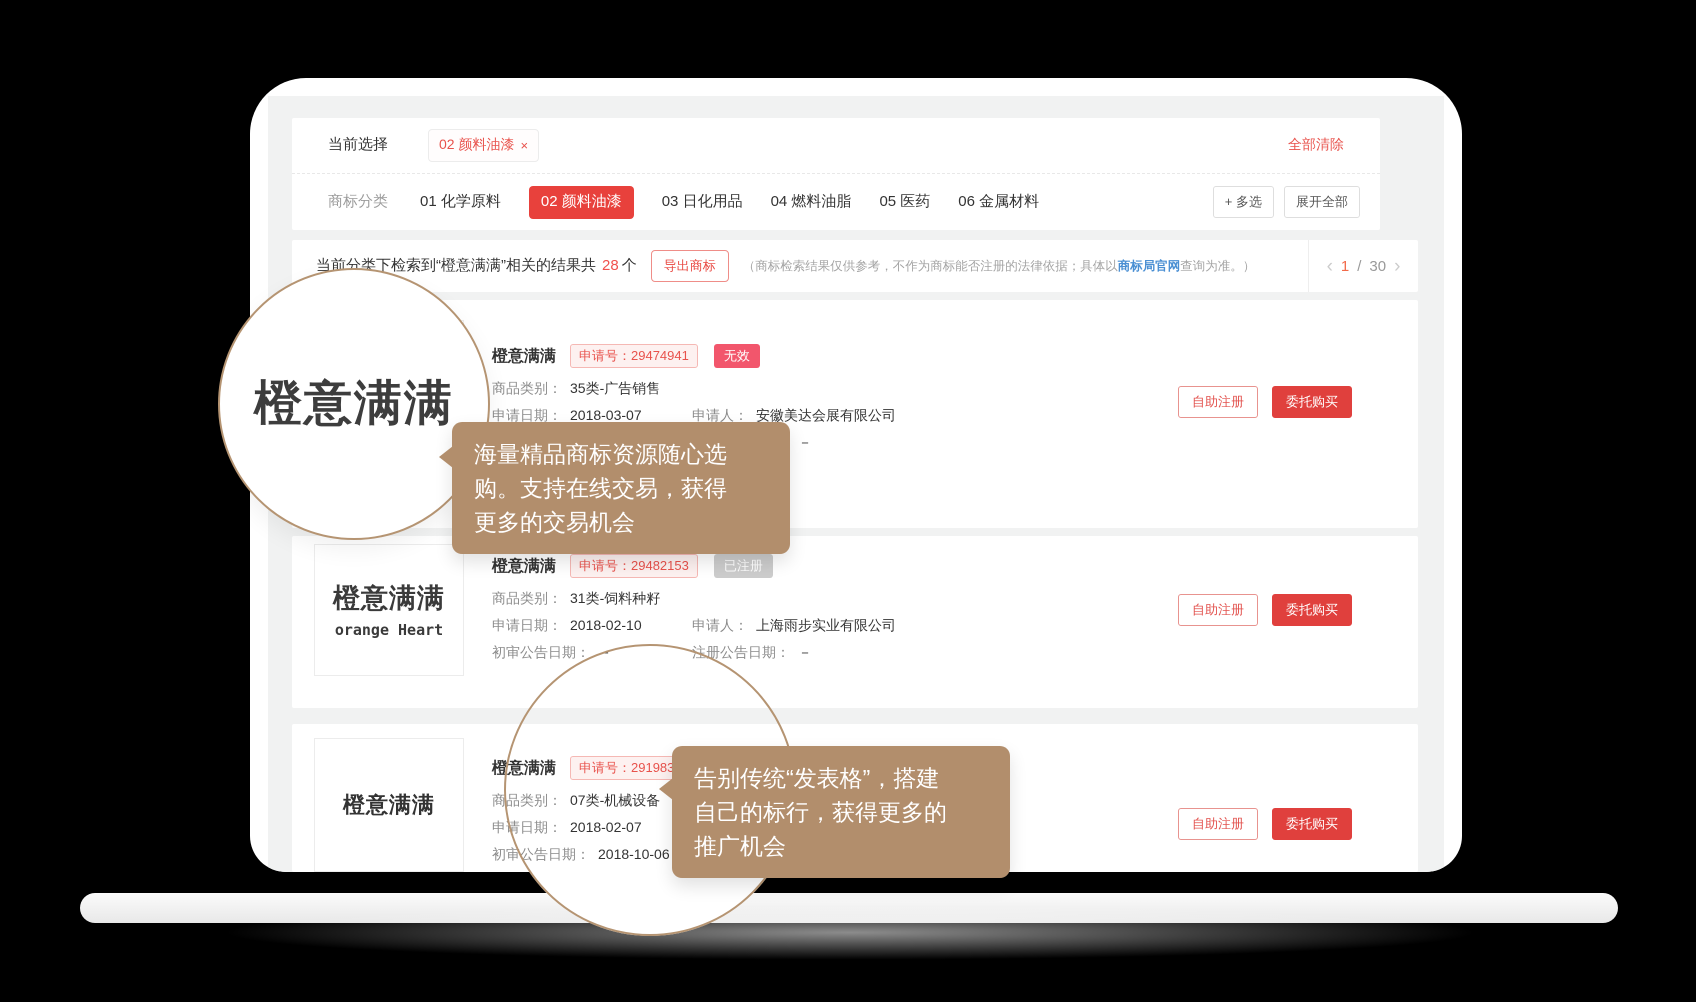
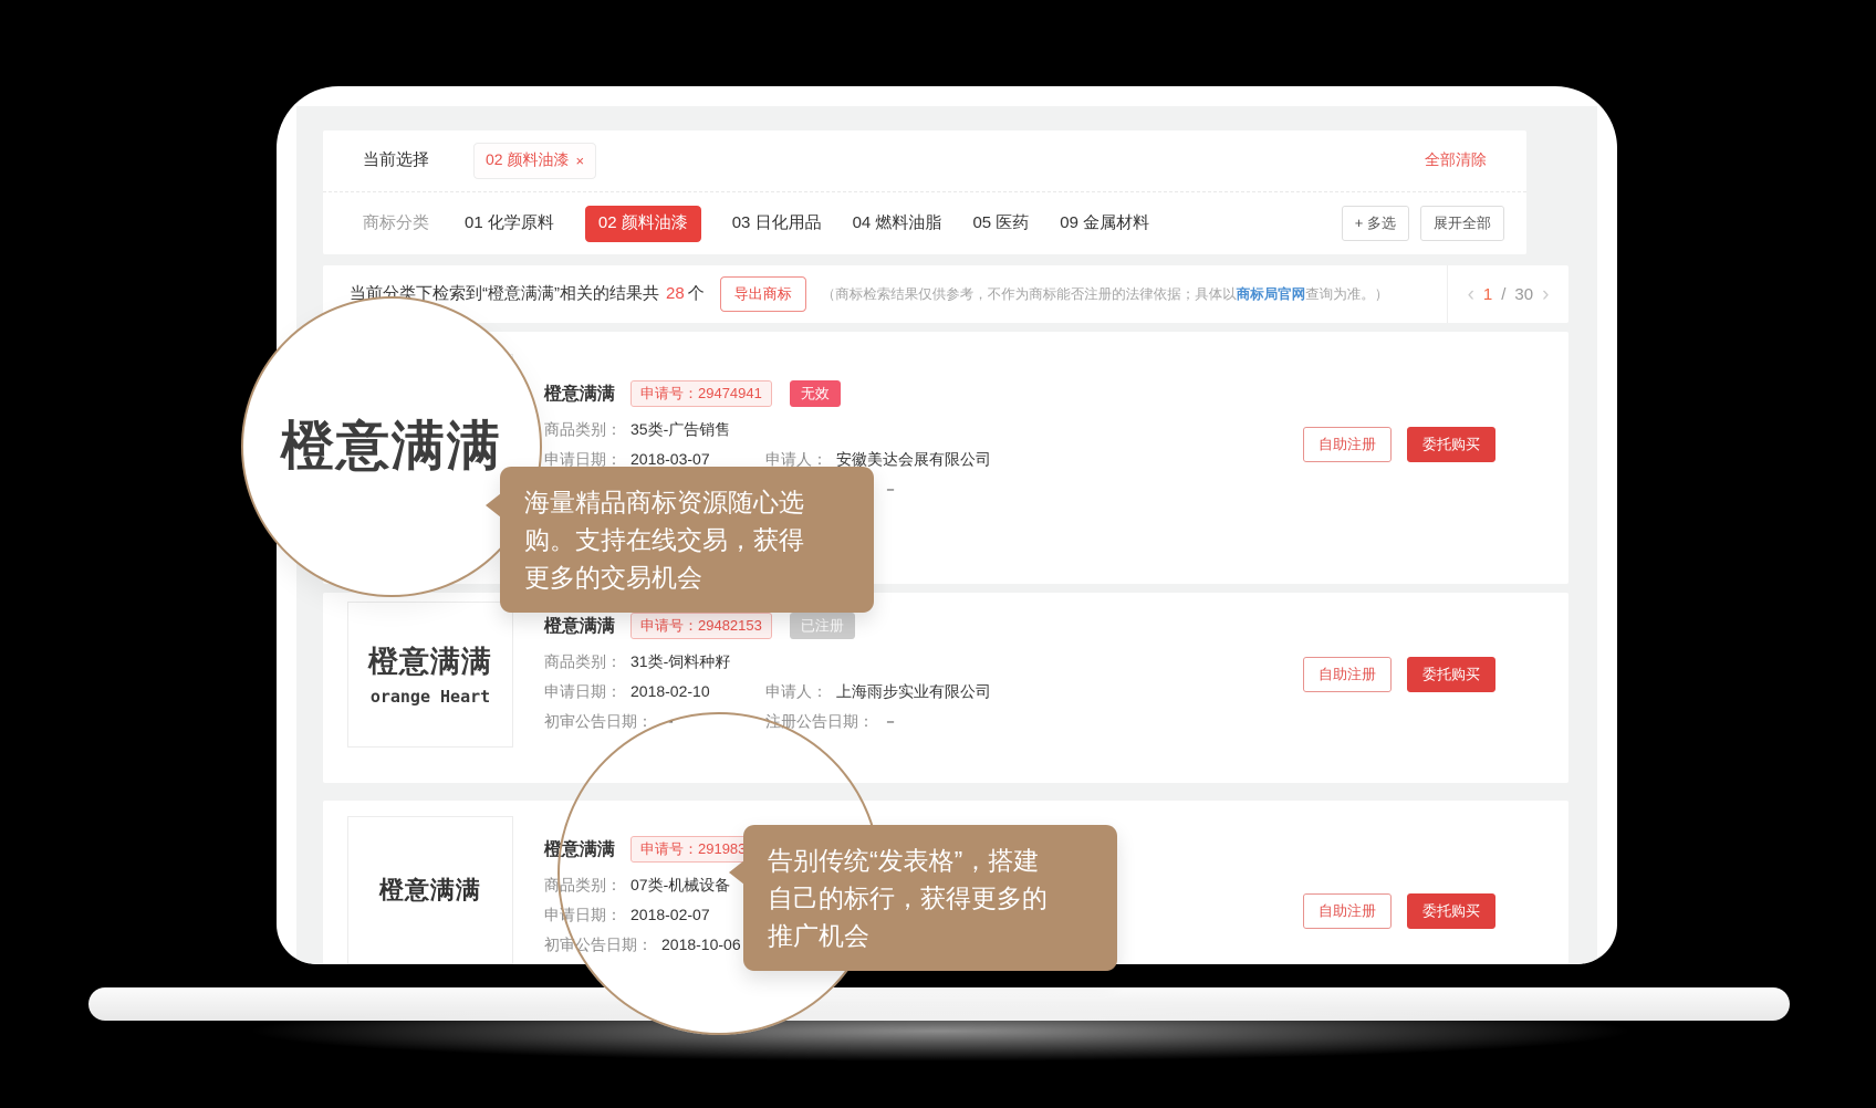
  当前选择
  02 颜料油漆
  ×
  全部清除
  商标分类
  01 化学原料
  02 颜料油漆
  03 日化用品
  04 燃料油脂
  05 医药
- 06 金属材料
+ 09 金属材料
  + 多选
  展开全部
  当前分类下检索到“橙意满满”相关的结果共 28 个
  导出商标
  （商标检索结果仅供参考，不作为商标能否注册的法律依据；具体以商标局官网查询为准。）
  ‹
  1
  /
  30
  ›
  橙意满满
  申请号：29474941
  无效
  商品类别： 35类-广告销售
  申请日期： 2018-03-07 申请人： 安徽美达会展有限公司
  自助注册
  委托购买
  橙意满满
  orange Heart
  橙意满满
  申请号：29482153
  已注册
  商品类别： 31类-饲料种籽
  申请日期： 2018-02-10 申请人： 上海雨步实业有限公司
  初审公告日期： － 注册公告日期： －
  自助注册
  委托购买
  橙意满满
  橙意满满
  申请号：291983
  商品类别： 07类-机械设备
  申请日期： 2018-02-07
  初审公告日期： 2018-10-06
  自助注册
  委托购买
  橙意满满
  海量精品商标资源随心选
  购。支持在线交易，获得
  更多的交易机会
  告别传统“发表格”，搭建
  自己的标行，获得更多的
  推广机会
